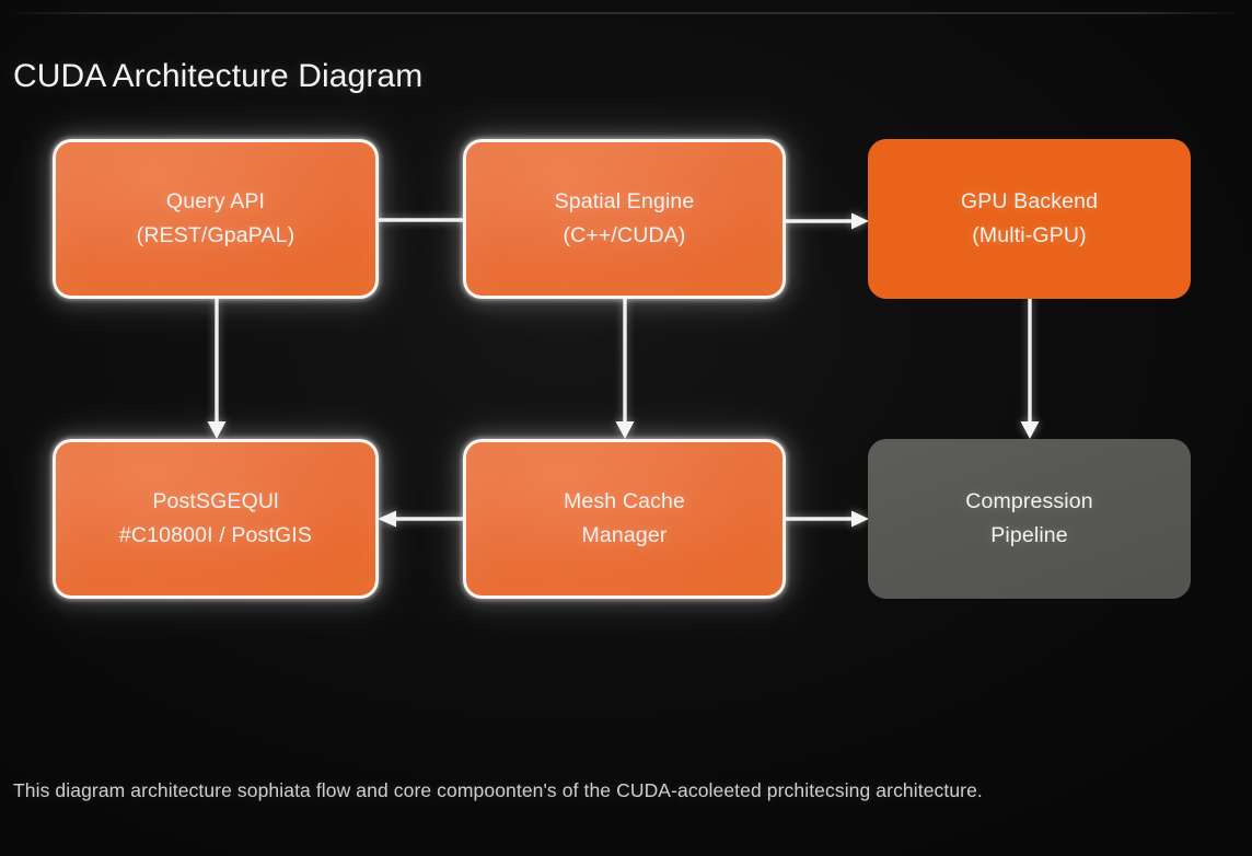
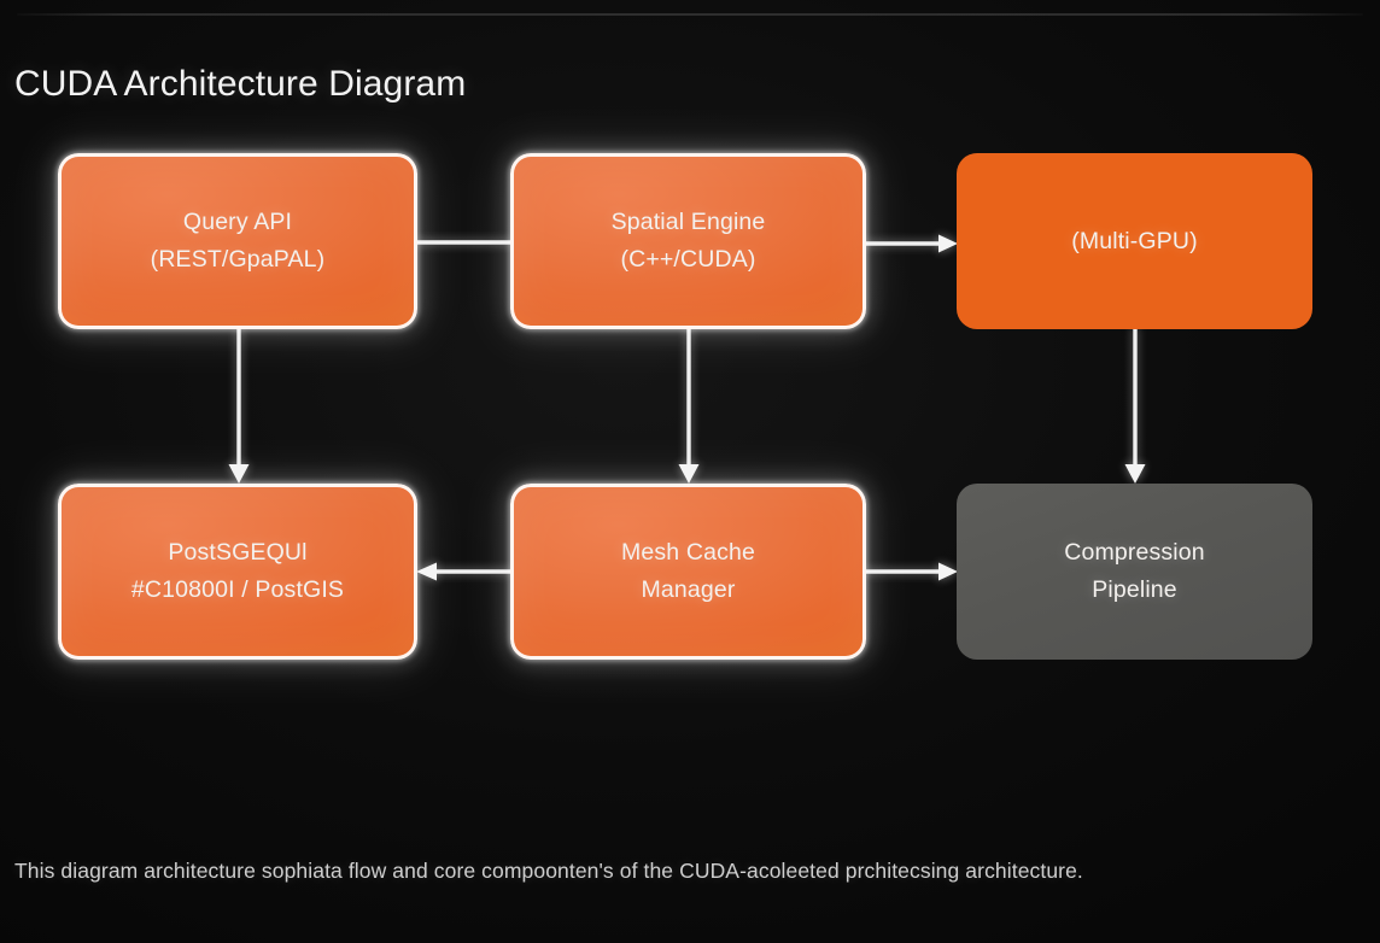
  CUDA Architecture Diagram
  Query API
  (REST/GpaPAL)
  Spatial Engine
  (C++/CUDA)
- GPU Backend
  (Multi-GPU)
  PostSGEQUl
  #C10800I / PostGIS
  Mesh Cache
  Manager
  Compression
  Pipeline
  This diagram architecture sophiata flow and core compoonten's of the CUDA-acoleeted prchitecsing architecture.
